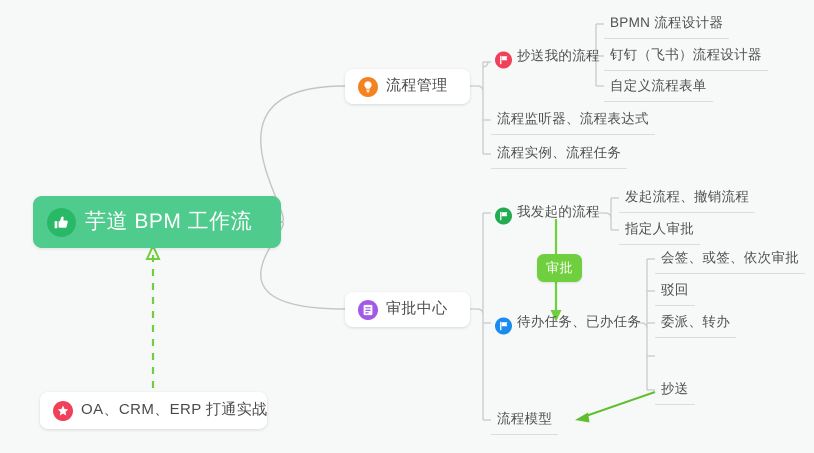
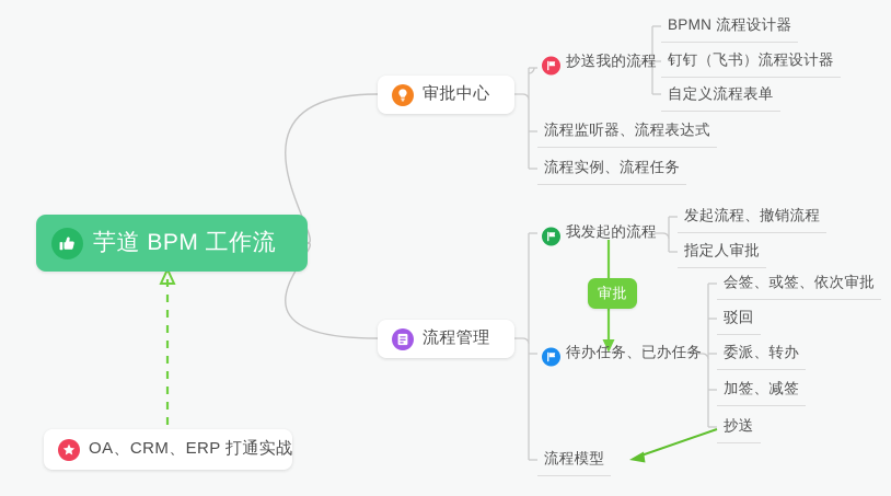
  芋道 BPM 工作流
- 流程管理
+ 审批中心
  抄送我的流程
  BPMN 流程设计器
  钉钉（飞书）流程设计器
  自定义流程表单
  流程监听器、流程表达式
  流程实例、流程任务
- 审批中心
+ 流程管理
  我发起的流程
  发起流程、撤销流程
  指定人审批
  审批
  待办任务、已办任务
  会签、或签、依次审批
  驳回
  委派、转办
+ 加签、减签
  抄送
  流程模型
  OA、CRM、ERP 打通实战
